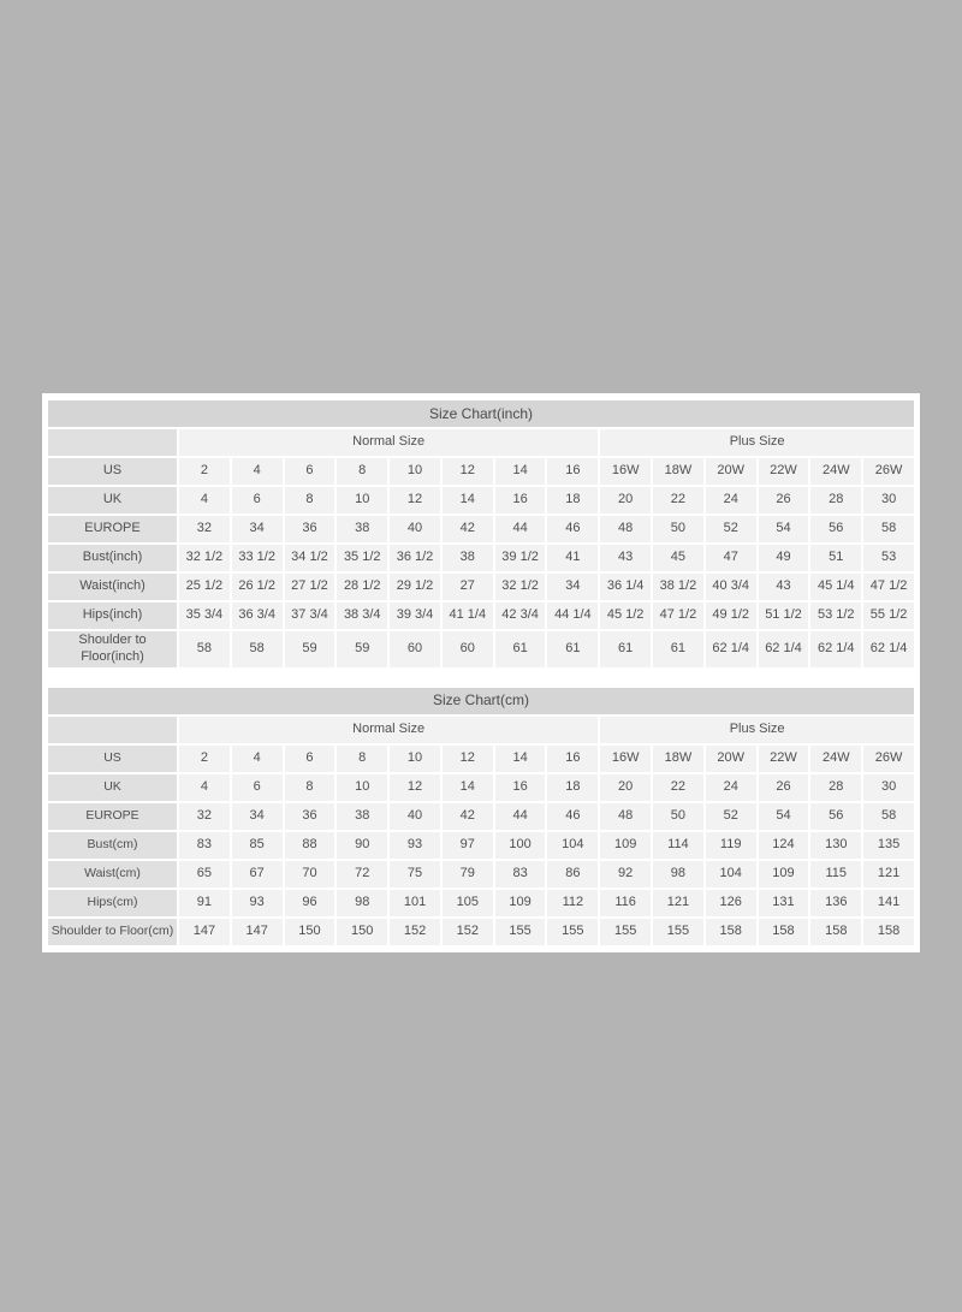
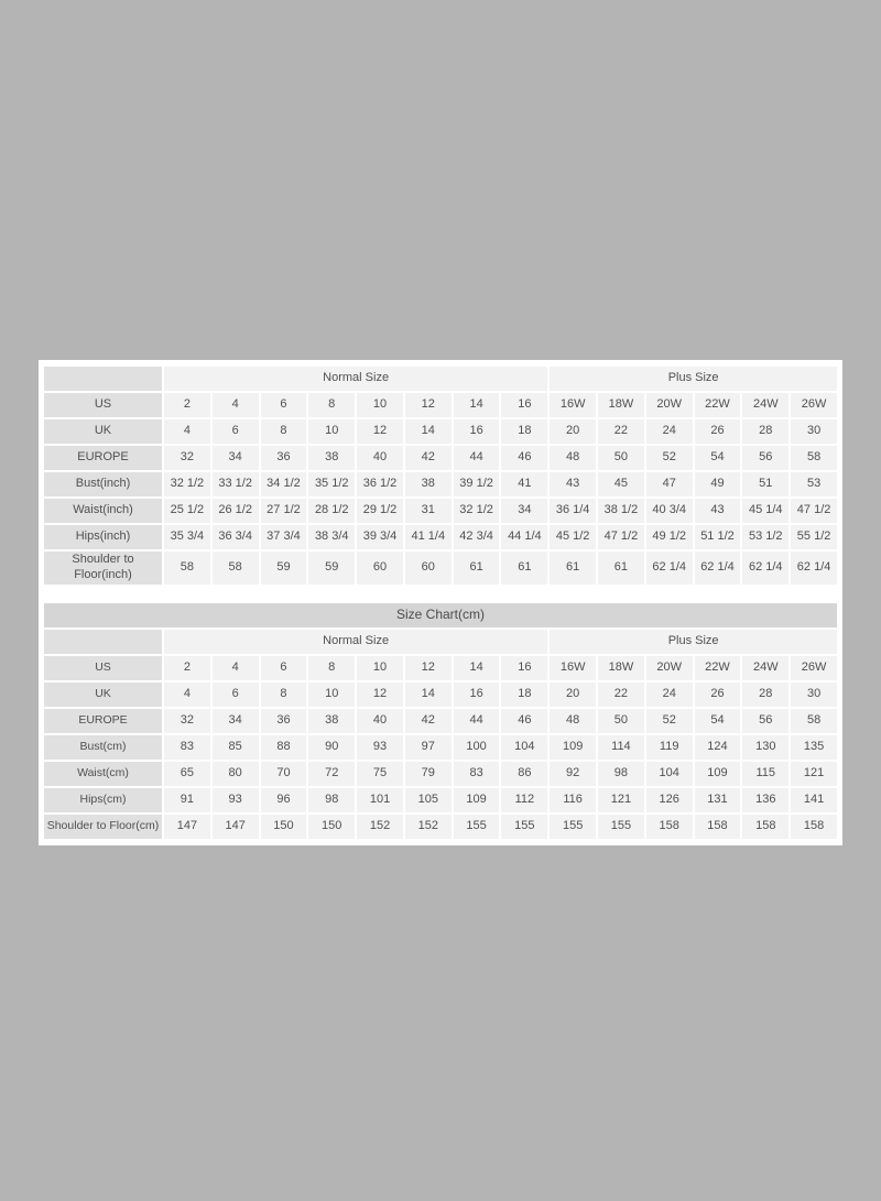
- Size Chart(inch)
  	Normal Size	Plus Size
  US	2	4	6	8	10	12	14	16	16W	18W	20W	22W	24W	26W
  UK	4	6	8	10	12	14	16	18	20	22	24	26	28	30
  EUROPE	32	34	36	38	40	42	44	46	48	50	52	54	56	58
  Bust(inch)	32 1/2	33 1/2	34 1/2	35 1/2	36 1/2	38	39 1/2	41	43	45	47	49	51	53
- Waist(inch)	25 1/2	26 1/2	27 1/2	28 1/2	29 1/2	27	32 1/2	34	36 1/4	38 1/2	40 3/4	43	45 1/4	47 1/2
+ Waist(inch)	25 1/2	26 1/2	27 1/2	28 1/2	29 1/2	31	32 1/2	34	36 1/4	38 1/2	40 3/4	43	45 1/4	47 1/2
  Hips(inch)	35 3/4	36 3/4	37 3/4	38 3/4	39 3/4	41 1/4	42 3/4	44 1/4	45 1/2	47 1/2	49 1/2	51 1/2	53 1/2	55 1/2
  Shoulder to Floor(inch)	58	58	59	59	60	60	61	61	61	61	62 1/4	62 1/4	62 1/4	62 1/4
  Size Chart(cm)
  	Normal Size	Plus Size
  US	2	4	6	8	10	12	14	16	16W	18W	20W	22W	24W	26W
  UK	4	6	8	10	12	14	16	18	20	22	24	26	28	30
  EUROPE	32	34	36	38	40	42	44	46	48	50	52	54	56	58
  Bust(cm)	83	85	88	90	93	97	100	104	109	114	119	124	130	135
- Waist(cm)	65	67	70	72	75	79	83	86	92	98	104	109	115	121
+ Waist(cm)	65	80	70	72	75	79	83	86	92	98	104	109	115	121
  Hips(cm)	91	93	96	98	101	105	109	112	116	121	126	131	136	141
  Shoulder to Floor(cm)	147	147	150	150	152	152	155	155	155	155	158	158	158	158
